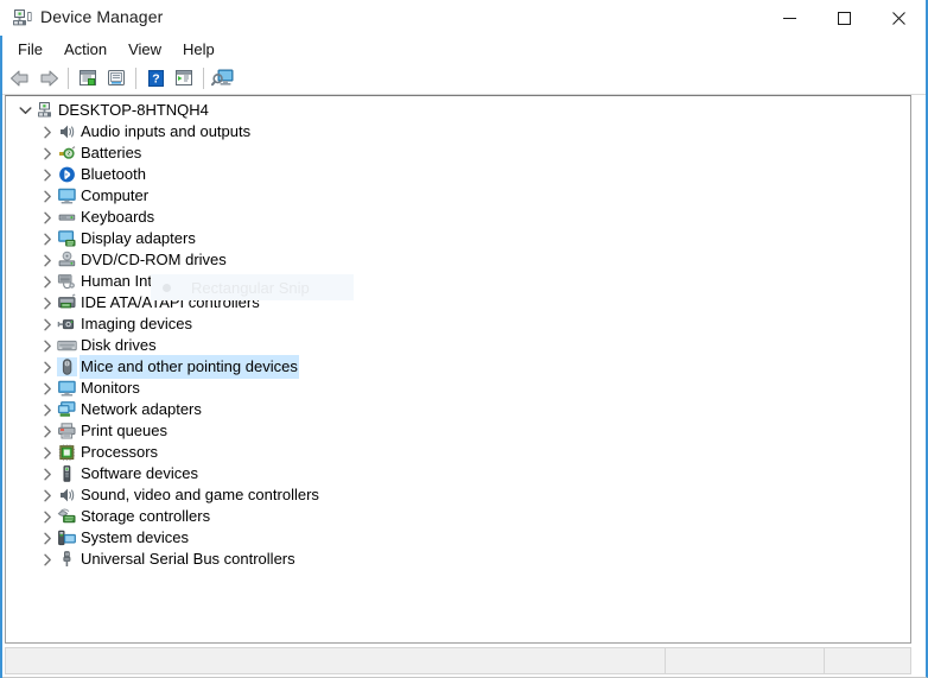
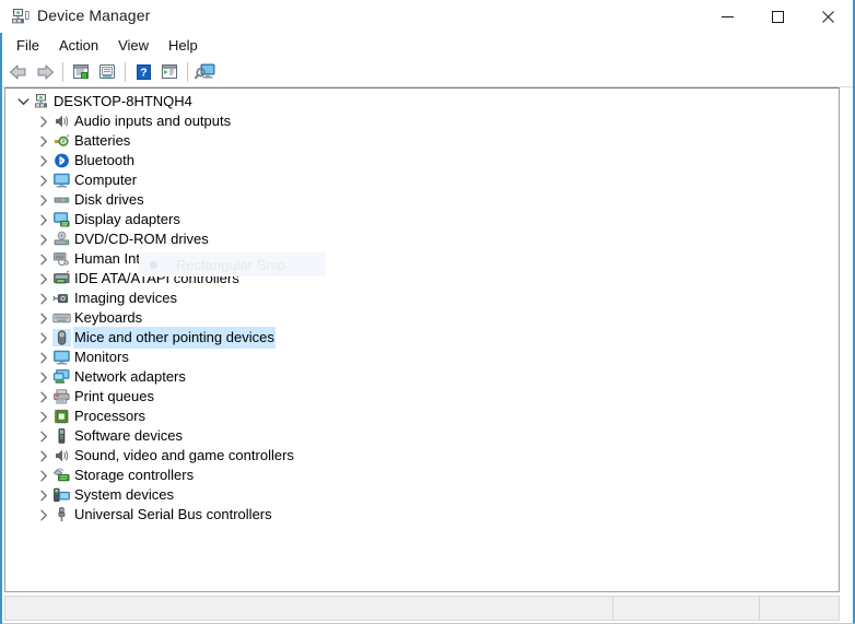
  Device Manager
  File
  Action
  View
  Help
  ?
  DESKTOP-8HTNQH4
  Audio inputs and outputs
  Batteries
  Bluetooth
  Computer
- Keyboards
+ Disk drives
  Display adapters
  DVD/CD-ROM drives
  IDE ATA/ATAPI controllers
  Imaging devices
- Disk drives
+ Keyboards
  Mice and other pointing devices
  Monitors
  Network adapters
  Print queues
  Processors
  Software devices
  Sound, video and game controllers
  Storage controllers
  System devices
  Universal Serial Bus controllers
